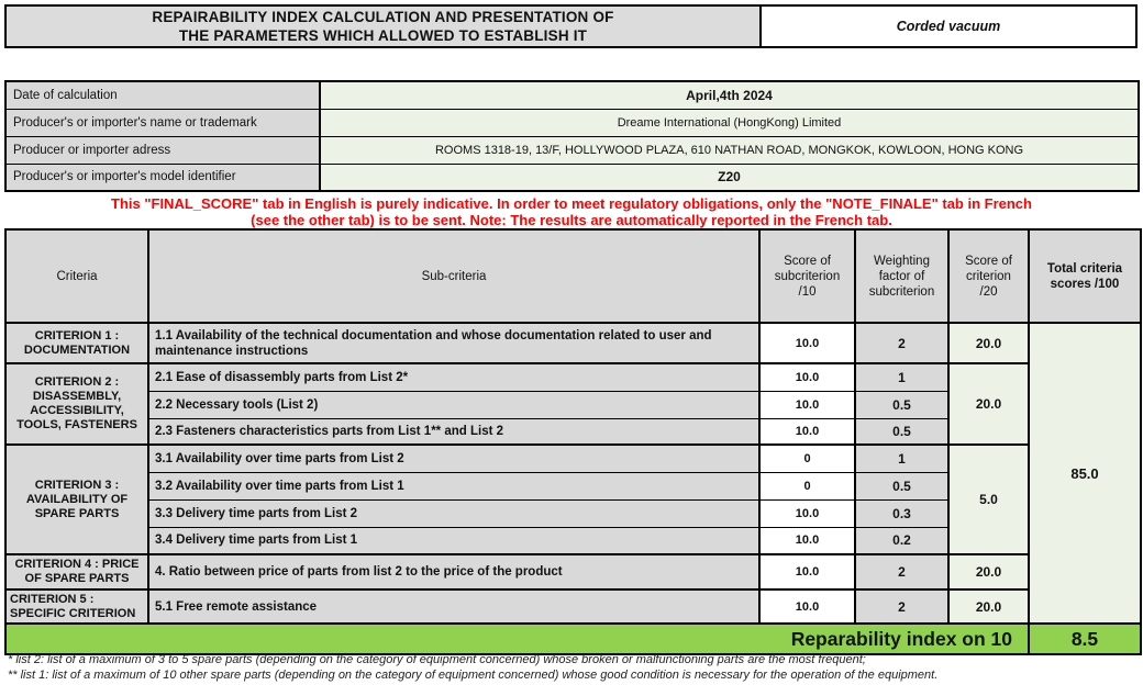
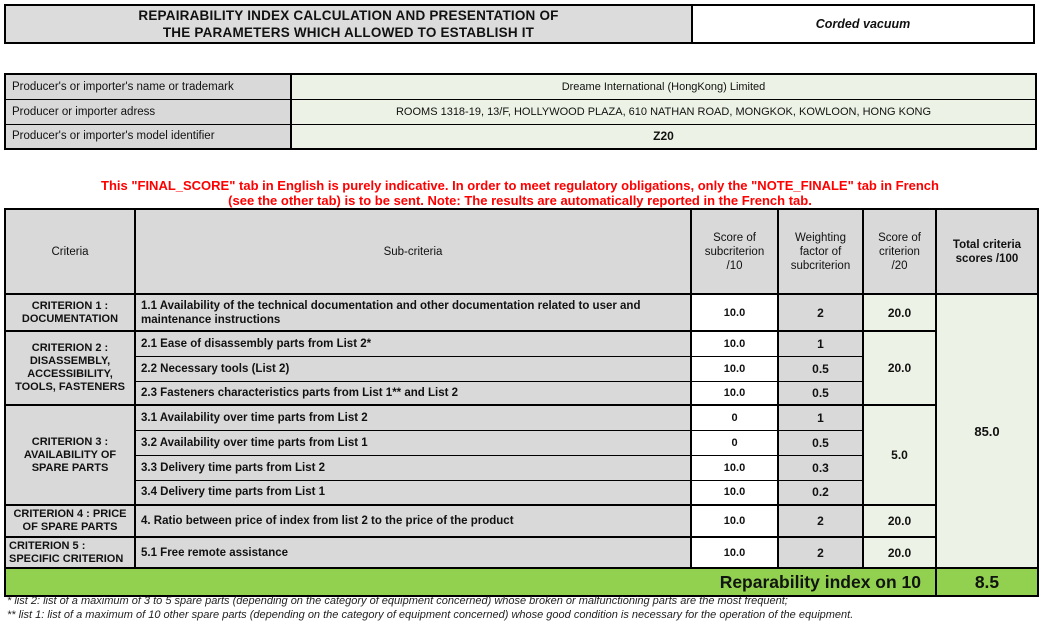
  REPAIRABILITY INDEX CALCULATION AND PRESENTATION OF
  THE PARAMETERS WHICH ALLOWED TO ESTABLISH IT
  Corded vacuum
- Date of calculation	April,4th 2024
  Producer's or importer's name or trademark	Dreame International (HongKong) Limited
  Producer or importer adress	ROOMS 1318-19, 13/F, HOLLYWOOD PLAZA, 610 NATHAN ROAD, MONGKOK, KOWLOON, HONG KONG
  Producer's or importer's model identifier	Z20
  This "FINAL_SCORE" tab in English is purely indicative. In order to meet regulatory obligations, only the "NOTE_FINALE" tab in French
  (see the other tab) is to be sent. Note: The results are automatically reported in the French tab.
  Criteria	Sub-criteria	Score of subcriterion /10	Weighting factor of subcriterion	Score of criterion /20	Total criteria scores /100
- CRITERION 1 : DOCUMENTATION	1.1 Availability of the technical documentation and whose documentation related to user and maintenance instructions	10.0	2	20.0	85.0
+ CRITERION 1 : DOCUMENTATION	1.1 Availability of the technical documentation and other documentation related to user and maintenance instructions	10.0	2	20.0	85.0
  CRITERION 2 : DISASSEMBLY, ACCESSIBILITY, TOOLS, FASTENERS	2.1 Ease of disassembly parts from List 2*	10.0	1	20.0
  2.2 Necessary tools (List 2)	10.0	0.5
  2.3 Fasteners characteristics parts from List 1** and List 2	10.0	0.5
  CRITERION 3 : AVAILABILITY OF SPARE PARTS	3.1 Availability over time parts from List 2	0	1	5.0
  3.2 Availability over time parts from List 1	0	0.5
  3.3 Delivery time parts from List 2	10.0	0.3
  3.4 Delivery time parts from List 1	10.0	0.2
- CRITERION 4 : PRICE OF SPARE PARTS	4. Ratio between price of parts from list 2 to the price of the product	10.0	2	20.0
+ CRITERION 4 : PRICE OF SPARE PARTS	4. Ratio between price of index from list 2 to the price of the product	10.0	2	20.0
  CRITERION 5 : SPECIFIC CRITERION	5.1 Free remote assistance	10.0	2	20.0
  Reparability index on 10	8.5
  * list 2: list of a maximum of 3 to 5 spare parts (depending on the category of equipment concerned) whose broken or malfunctioning parts are the most frequent;
  ** list 1: list of a maximum of 10 other spare parts (depending on the category of equipment concerned) whose good condition is necessary for the operation of the equipment.
